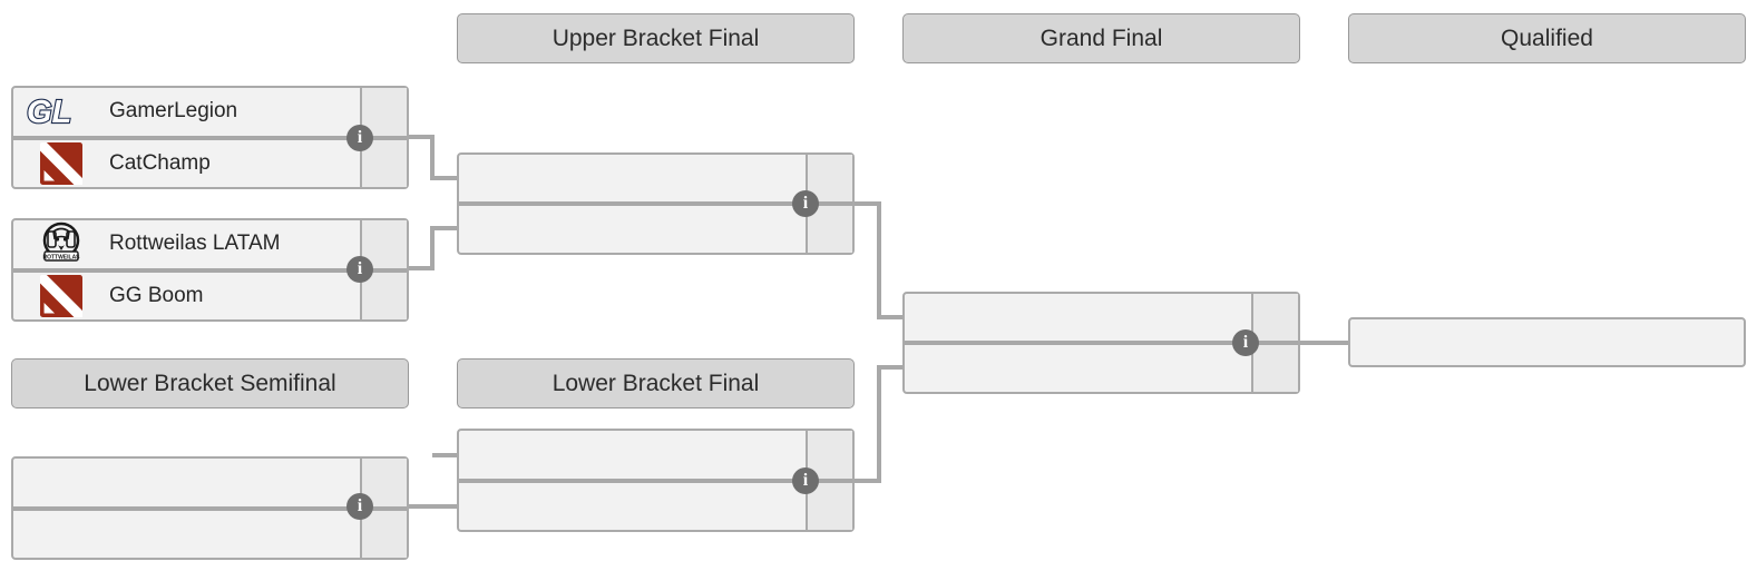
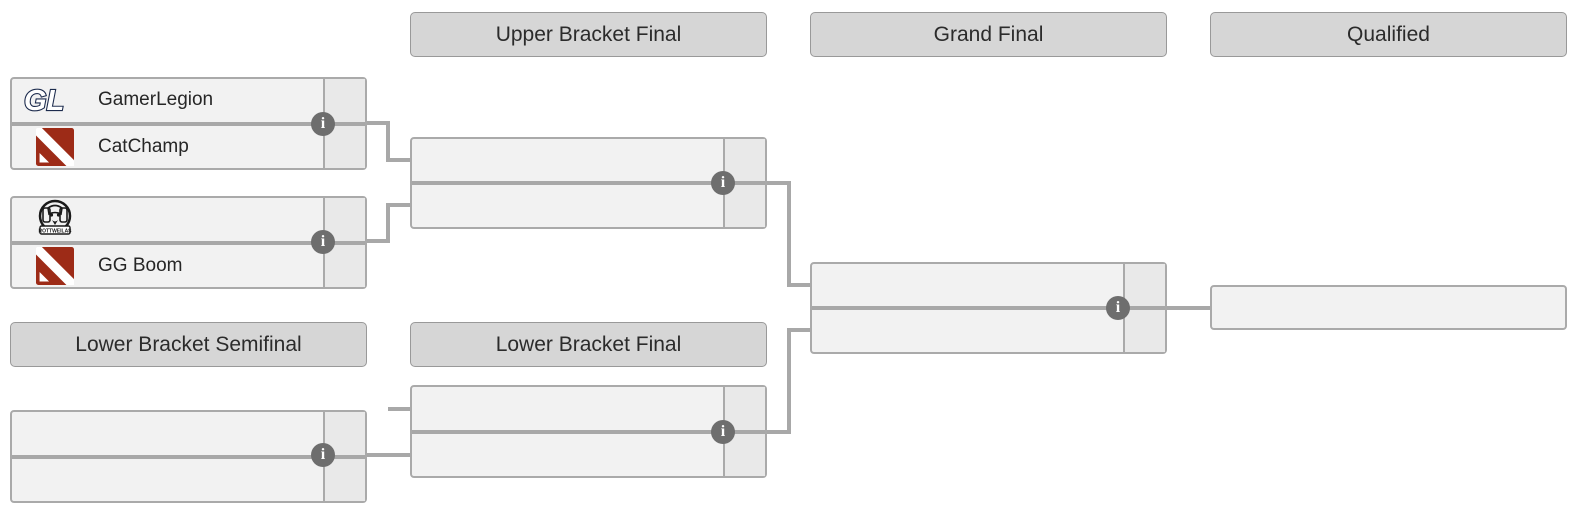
  Upper Bracket Final
  Grand Final
  Qualified
  Lower Bracket Semifinal
  Lower Bracket Final
  GL
  GamerLegion
  CatChamp
  i
- Rottweilas LATAM
  GG Boom
  i
  i
  i
  i
  i
